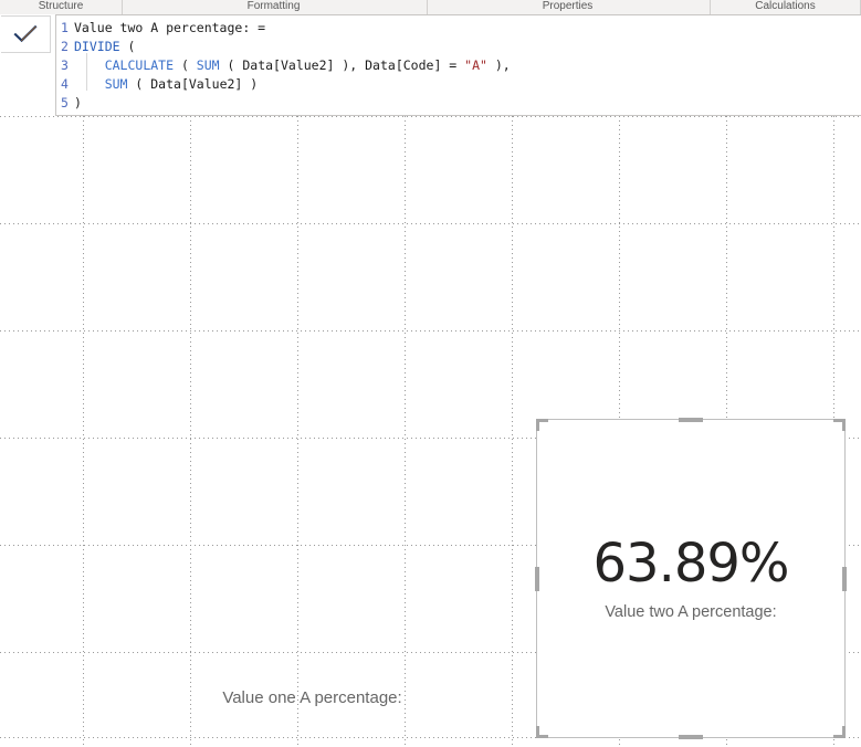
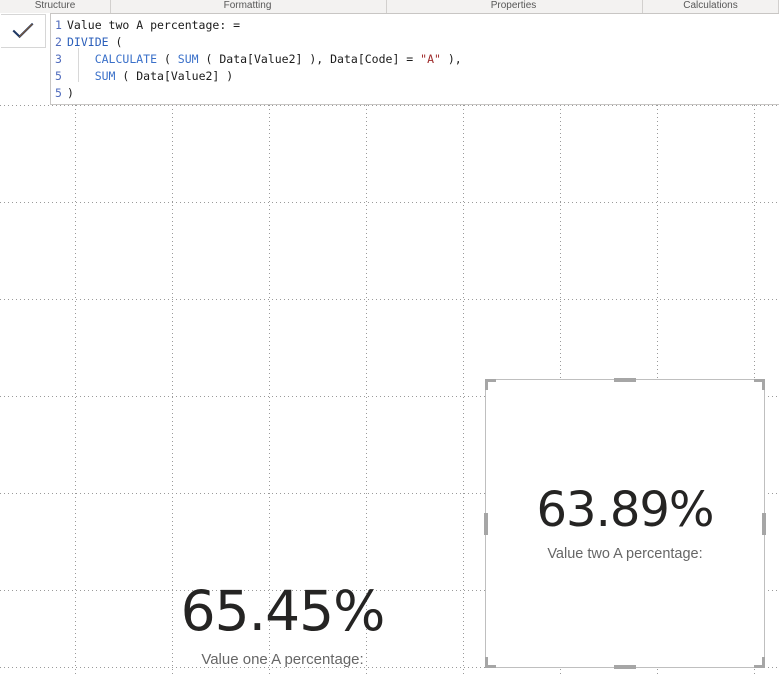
  Structure
  Formatting
  Properties
  Calculations
  1 Value two A percentage: =
  2 DIVIDE (
  3 CALCULATE ( SUM ( Data[Value2] ), Data[Code] = "A" ),
- 4 SUM ( Data[Value2] )
+ 5 SUM ( Data[Value2] )
  5 )
+ 65.45%
  Value one A percentage:
  63.89%
  Value two A percentage:
